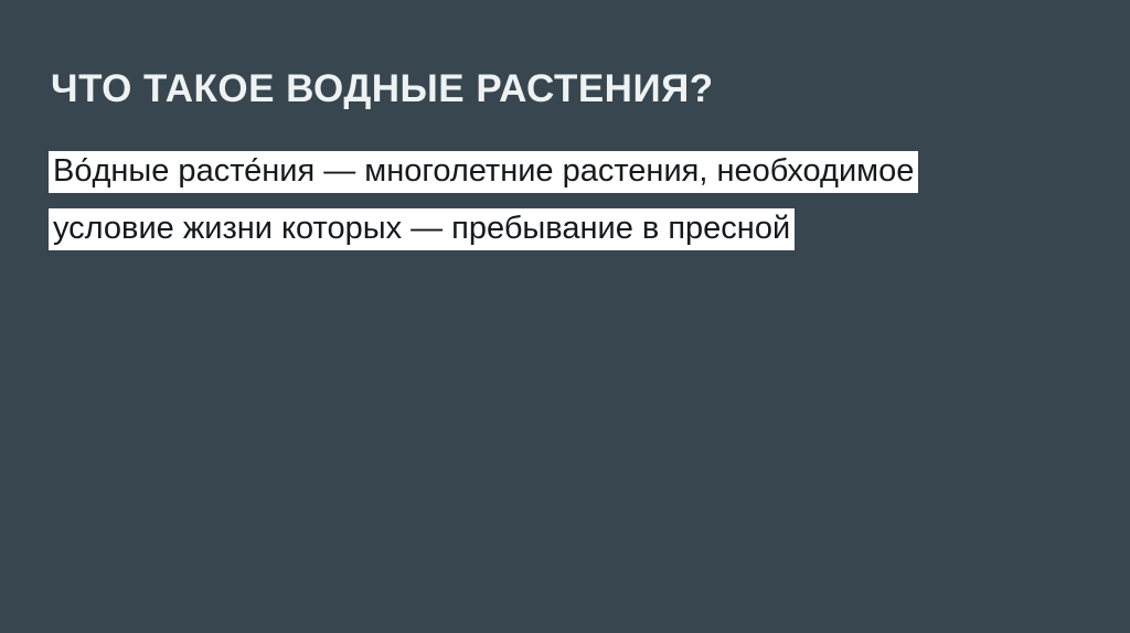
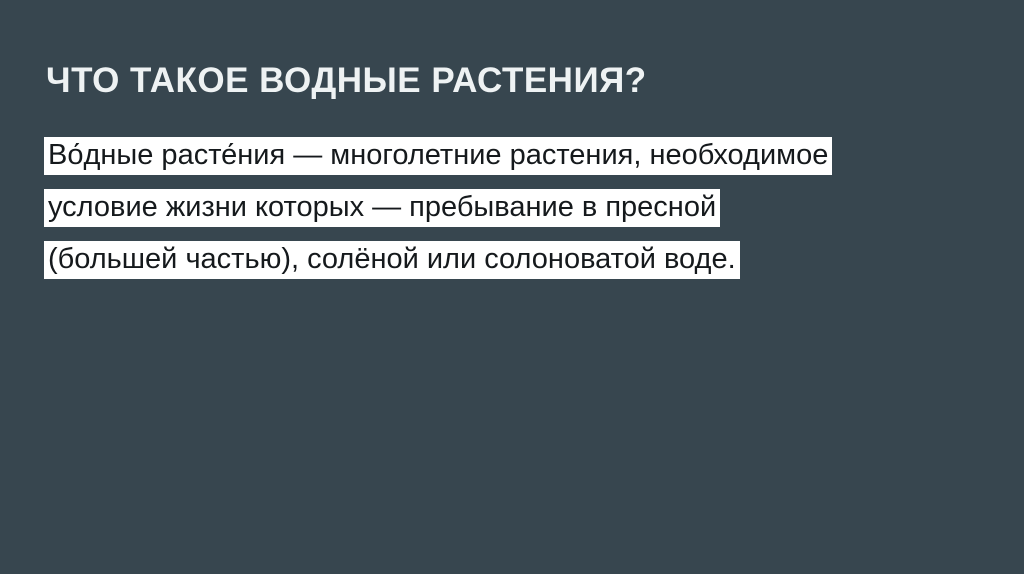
  ЧТО ТАКОЕ ВОДНЫЕ РАСТЕНИЯ?
  Во́дные расте́ния — многолетние растения, необходимое
  условие жизни которых — пребывание в пресной
+ (большей частью), солёной или солоноватой воде.
